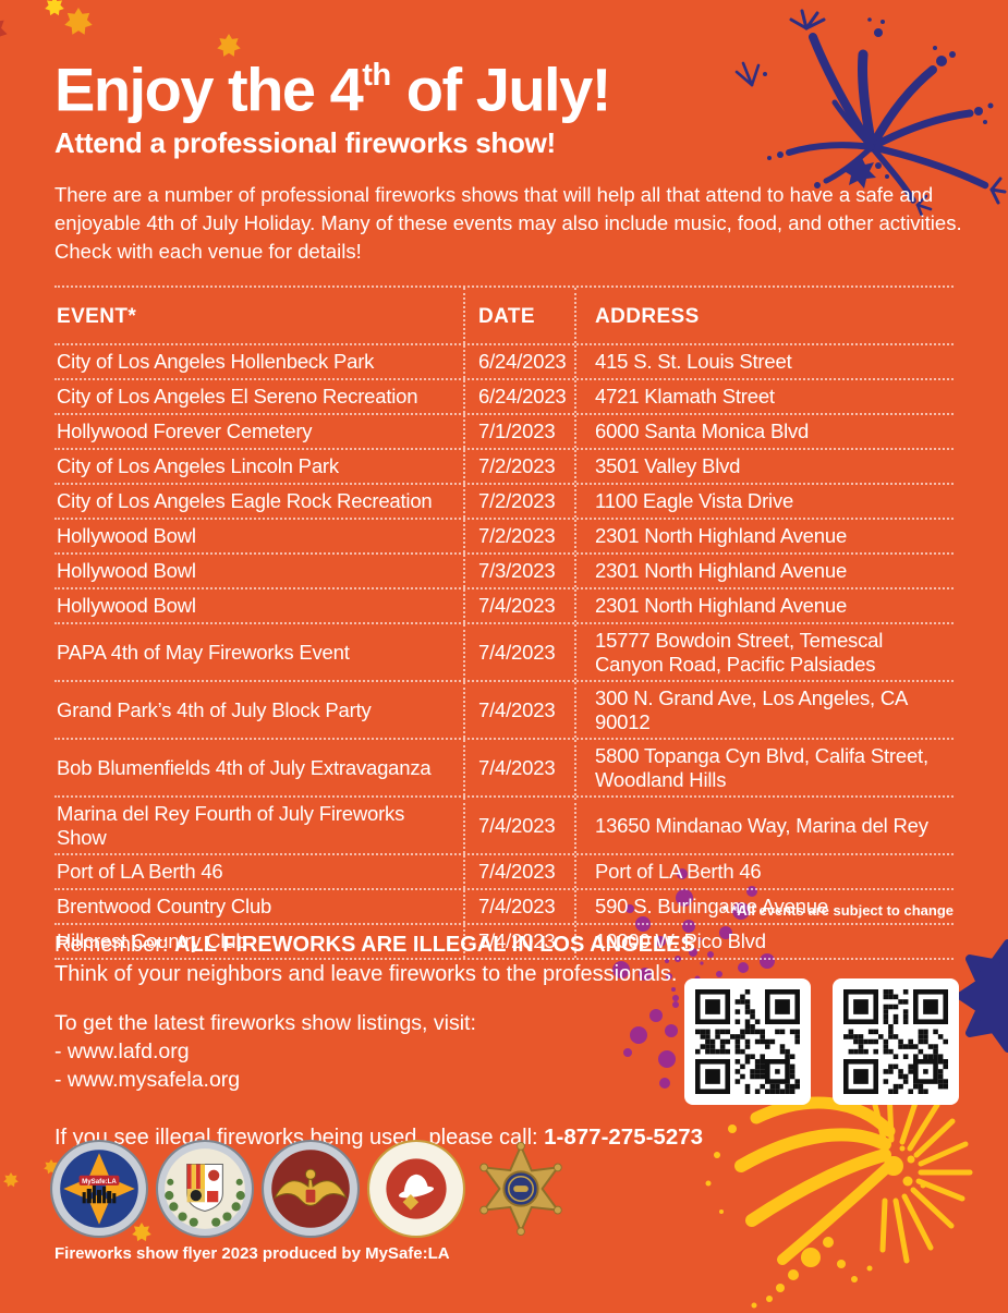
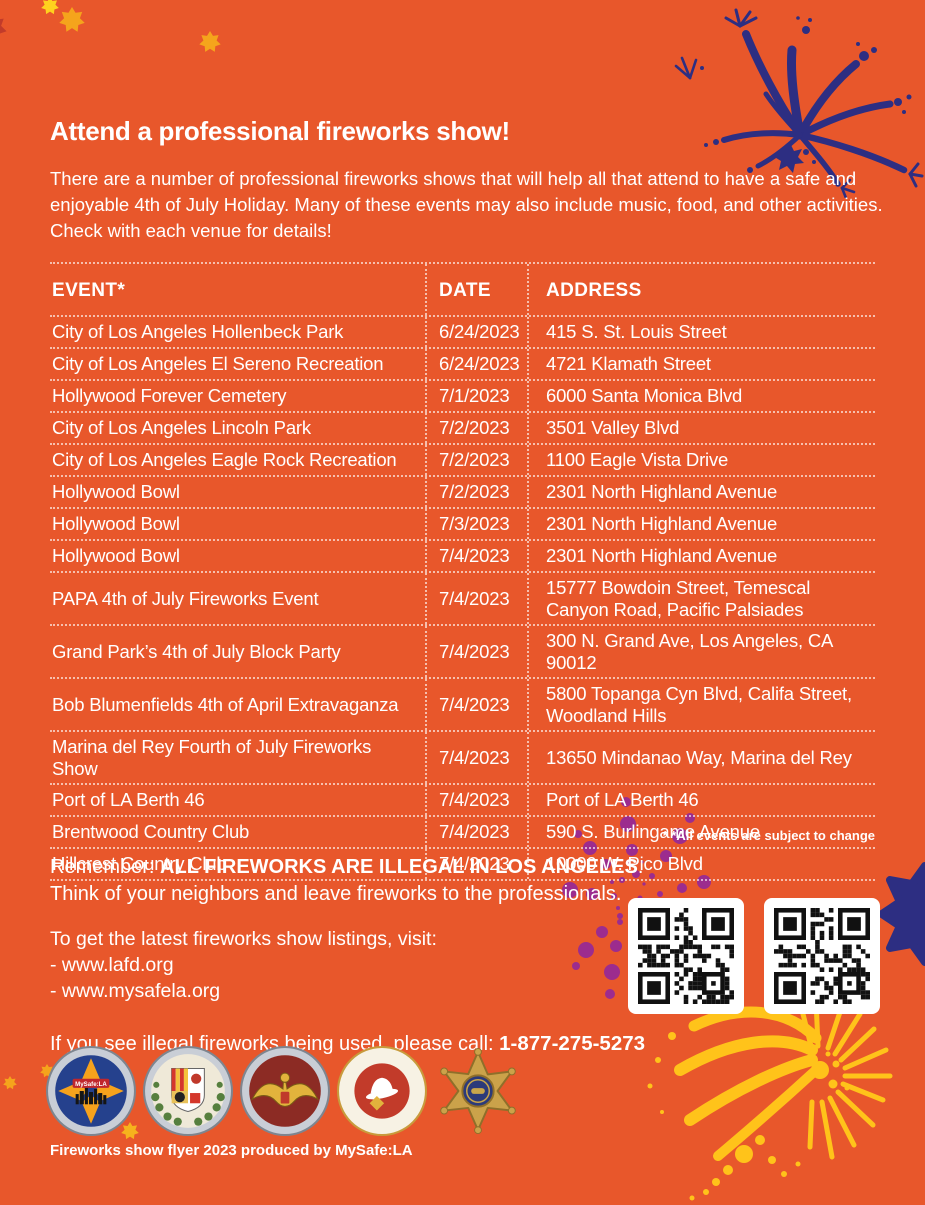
- Enjoy the 4th of July!
  Attend a professional fireworks show!
  There are a number of professional fireworks shows that will help all that attend to have a safe and enjoyable 4th of July Holiday. Many of these events may also include music, food, and other activities. Check with each venue for details!
  EVENT*
  DATE
  ADDRESS
  City of Los Angeles Hollenbeck Park
  6/24/2023
  415 S. St. Louis Street
  City of Los Angeles El Sereno Recreation
  6/24/2023
  4721 Klamath Street
  Hollywood Forever Cemetery
  7/1/2023
  6000 Santa Monica Blvd
  City of Los Angeles Lincoln Park
  7/2/2023
  3501 Valley Blvd
  City of Los Angeles Eagle Rock Recreation
  7/2/2023
  1100 Eagle Vista Drive
  Hollywood Bowl
  7/2/2023
  2301 North Highland Avenue
  Hollywood Bowl
  7/3/2023
  2301 North Highland Avenue
  Hollywood Bowl
  7/4/2023
  2301 North Highland Avenue
- PAPA 4th of May Fireworks Event
+ PAPA 4th of July Fireworks Event
  7/4/2023
  15777 Bowdoin Street, Temescal Canyon Road, Pacific Palsiades
  Grand Park’s 4th of July Block Party
  7/4/2023
  300 N. Grand Ave, Los Angeles, CA 90012
- Bob Blumenfields 4th of July Extravaganza
+ Bob Blumenfields 4th of April Extravaganza
  7/4/2023
  5800 Topanga Cyn Blvd, Califa Street, Woodland Hills
  Marina del Rey Fourth of July Fireworks Show
  7/4/2023
  13650 Mindanao Way, Marina del Rey
  Port of LA Berth 46
  7/4/2023
  Port of LA Berth 46
  Brentwood Country Club
  7/4/2023
  590 S. Burlingame Avenue
  Hillcrest Country Club
  7/4/2023
  10000 W. Pico Blvd
  * *All events are subject to change
  Remember: ALL FIREWORKS ARE ILLEGAL IN LOS ANGELES.
  Think of your neighbors and leave fireworks to the professionals.
  To get the latest fireworks show listings, visit:
  - www.lafd.org
  - www.mysafela.org
  If you see illegal fireworks being used, please call: 1-877-275-5273
  Fireworks show flyer 2023 produced by MySafe:LA
